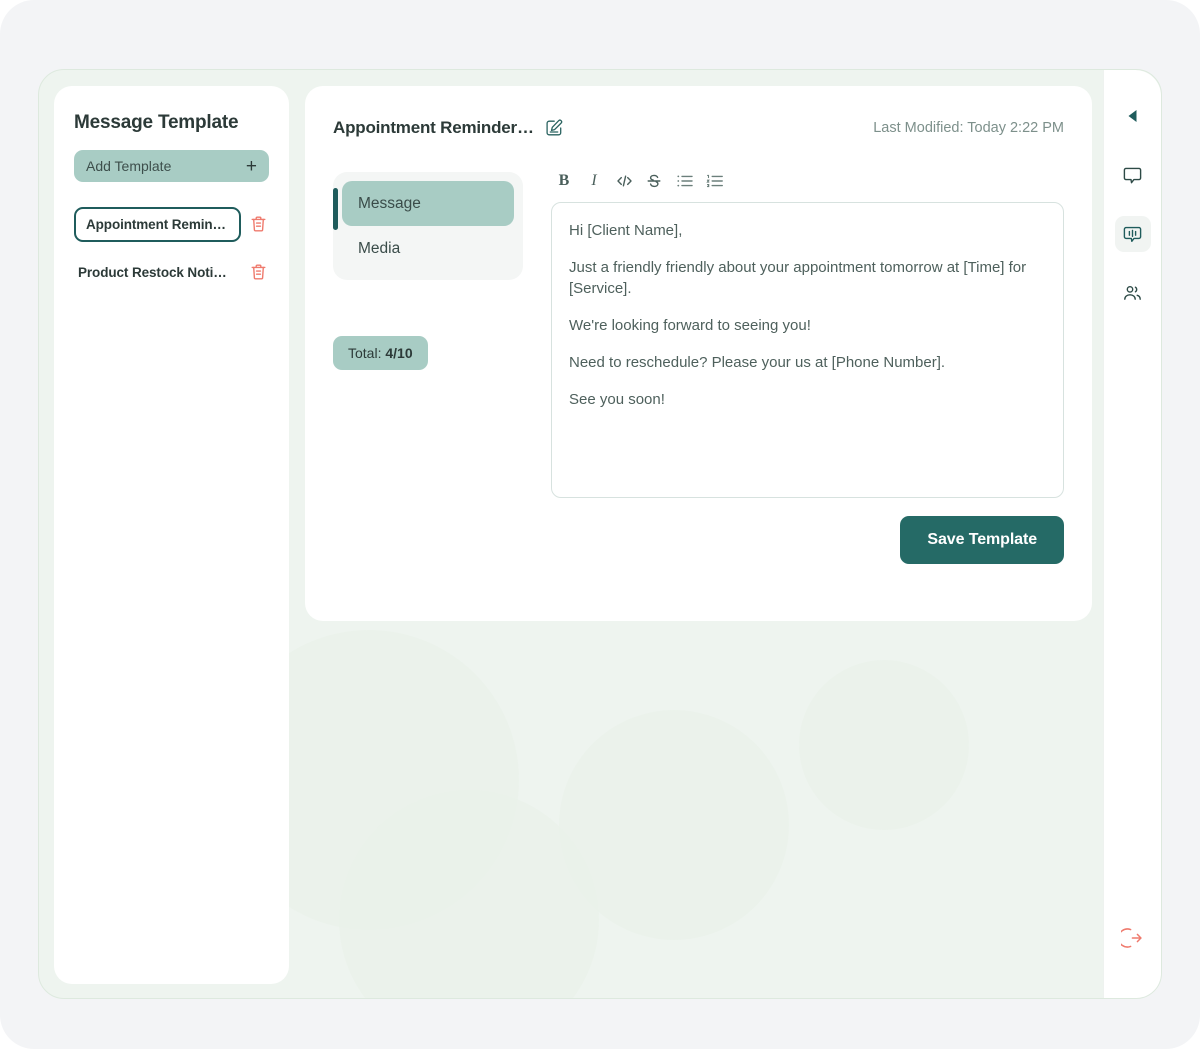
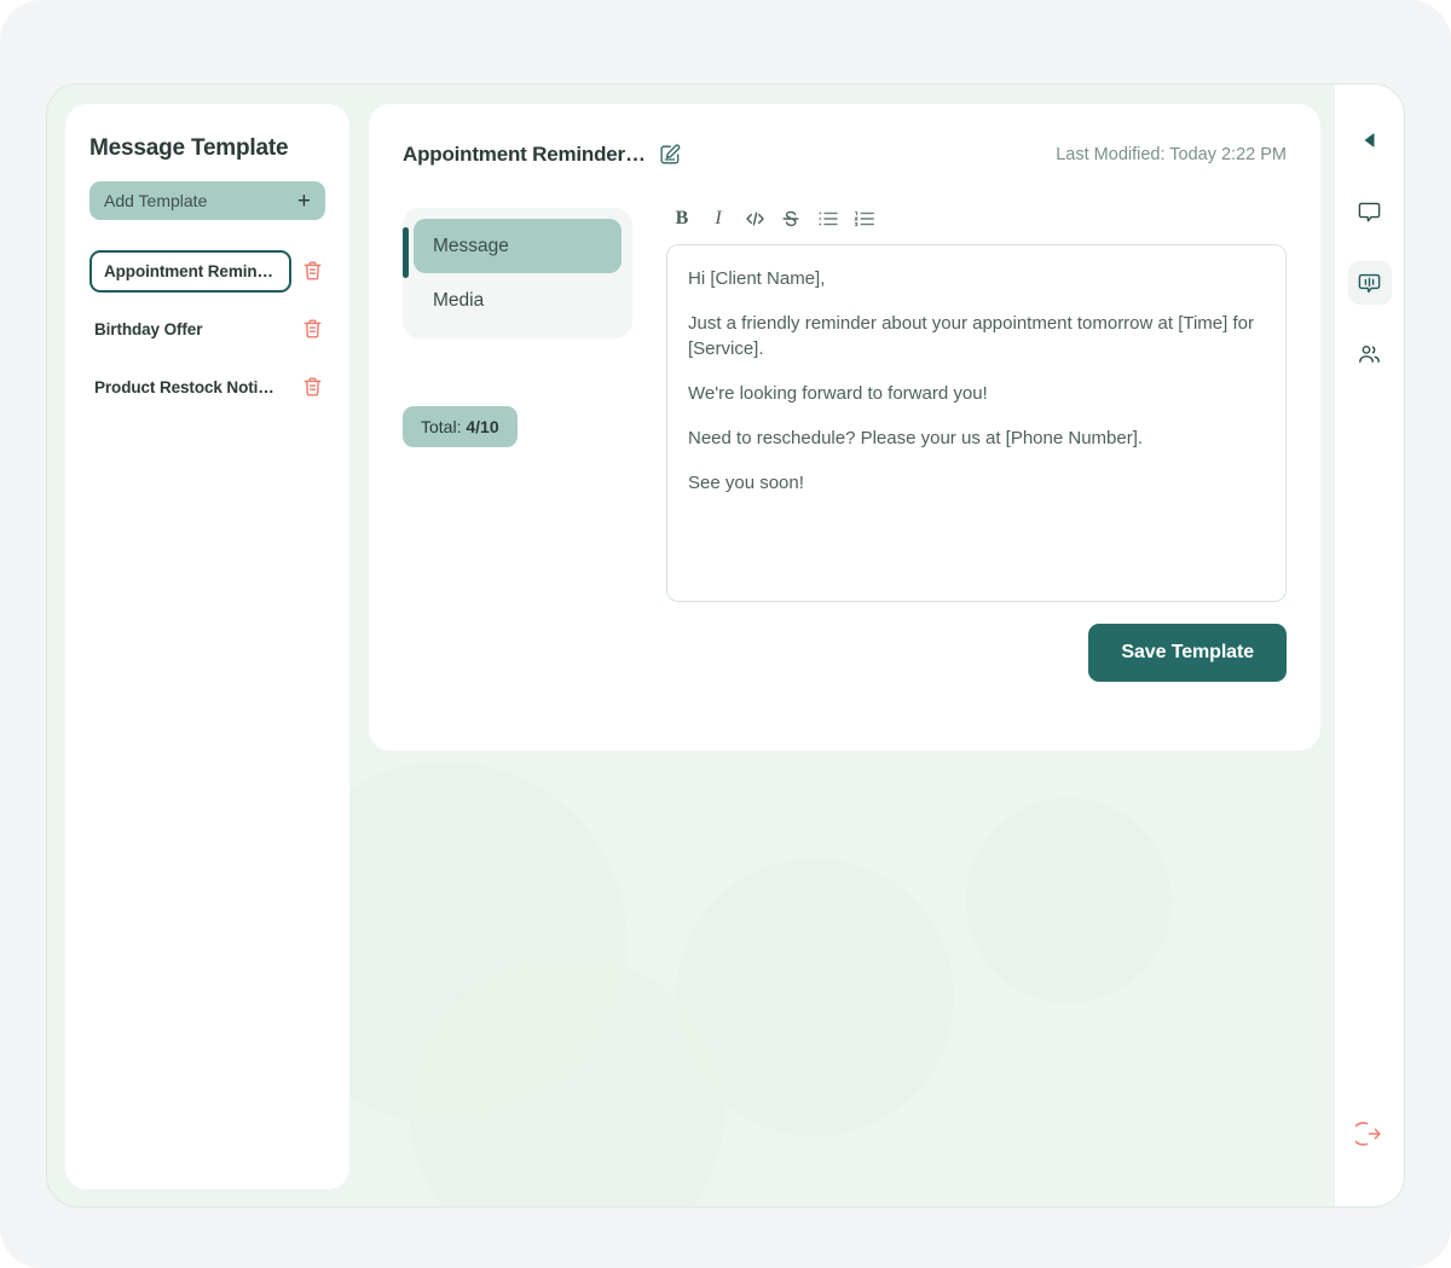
  Message Template
  Add Template
  +
  Appointment Remin…
+ Birthday Offer
  Product Restock Noti…
  Appointment Reminder…
  Last Modified: Today 2:22 PM
  Message
  Media
  Total: 4/10
  B
  I
  Hi [Client Name],
- Just a friendly friendly about your appointment tomorrow at [Time] for [Service].
+ Just a friendly reminder about your appointment tomorrow at [Time] for [Service].
- We're looking forward to seeing you!
+ We're looking forward to forward you!
  Need to reschedule? Please your us at [Phone Number].
  See you soon!
  Save Template
